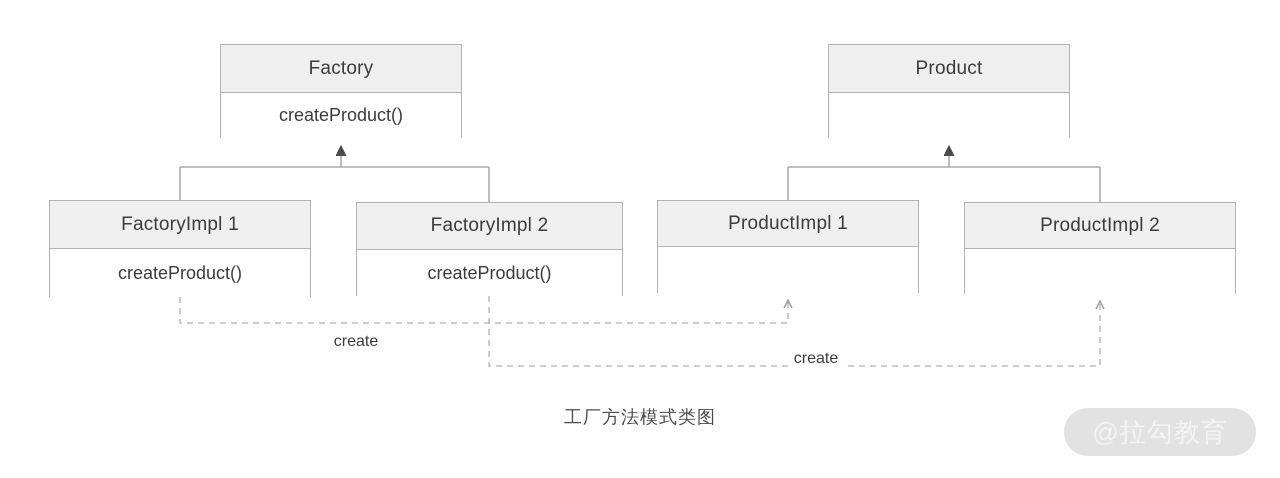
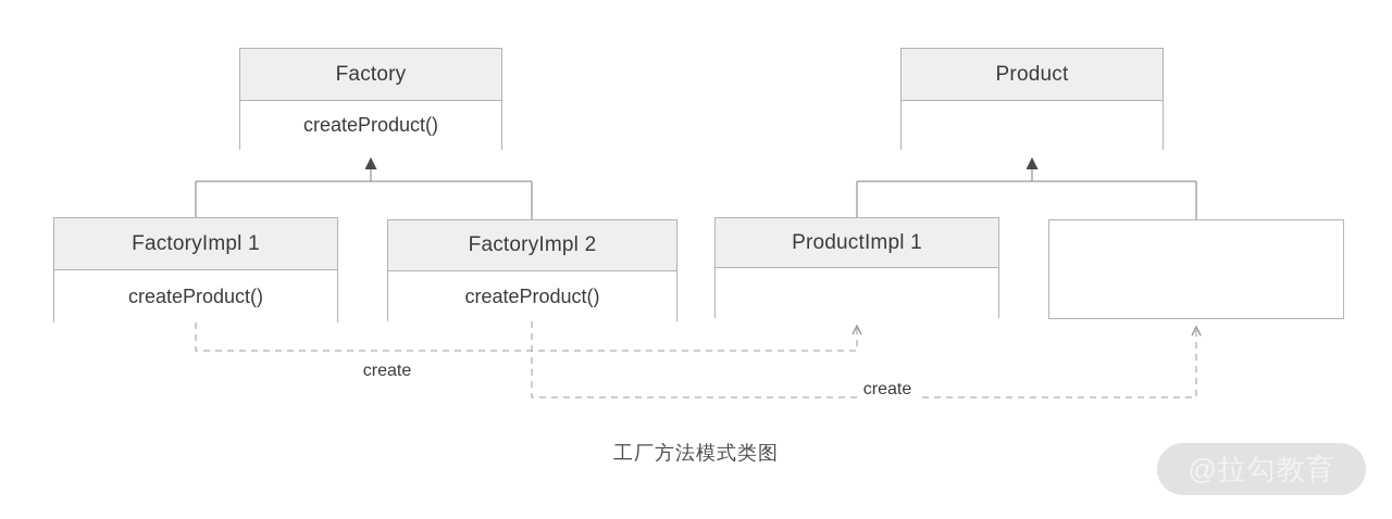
  Factory
  createProduct()
  Product
  FactoryImpl 1
  createProduct()
  FactoryImpl 2
  createProduct()
  ProductImpl 1
- ProductImpl 2
  create
  create
  工厂方法模式类图
